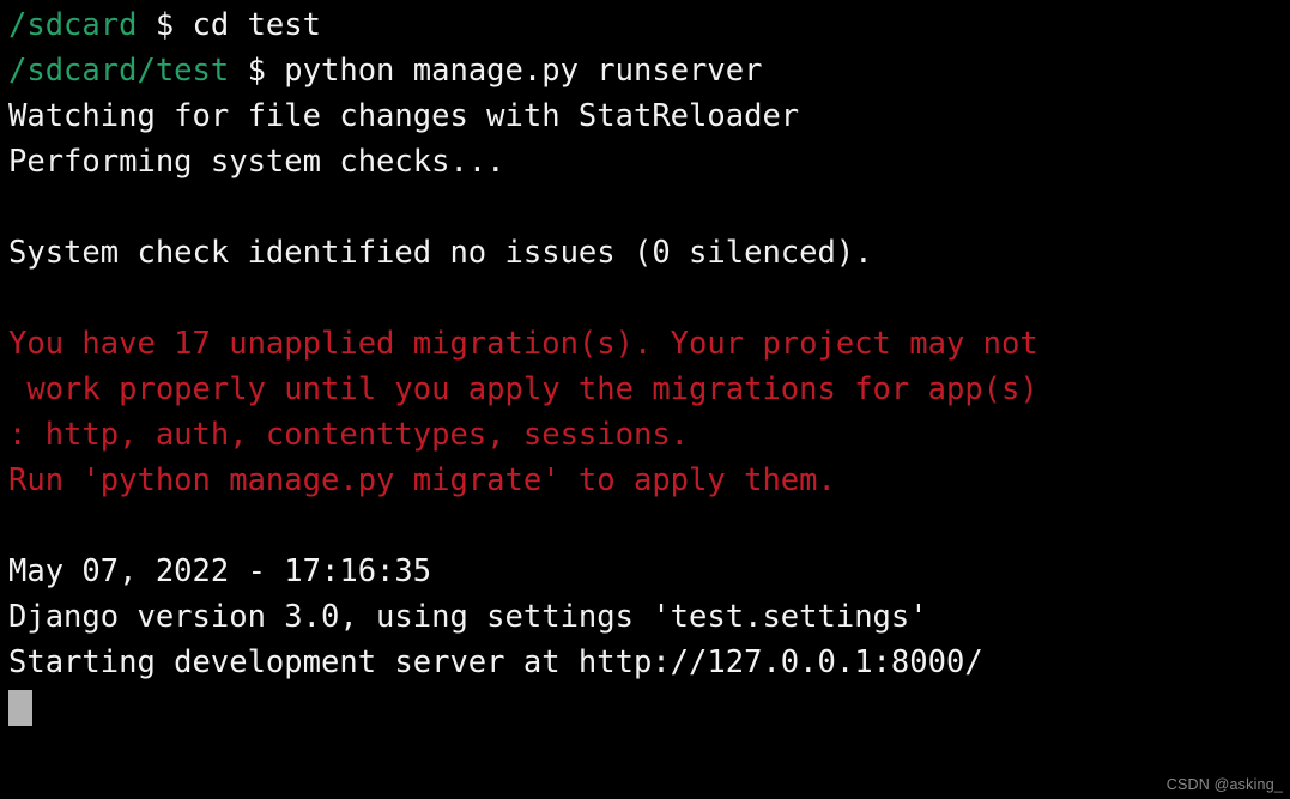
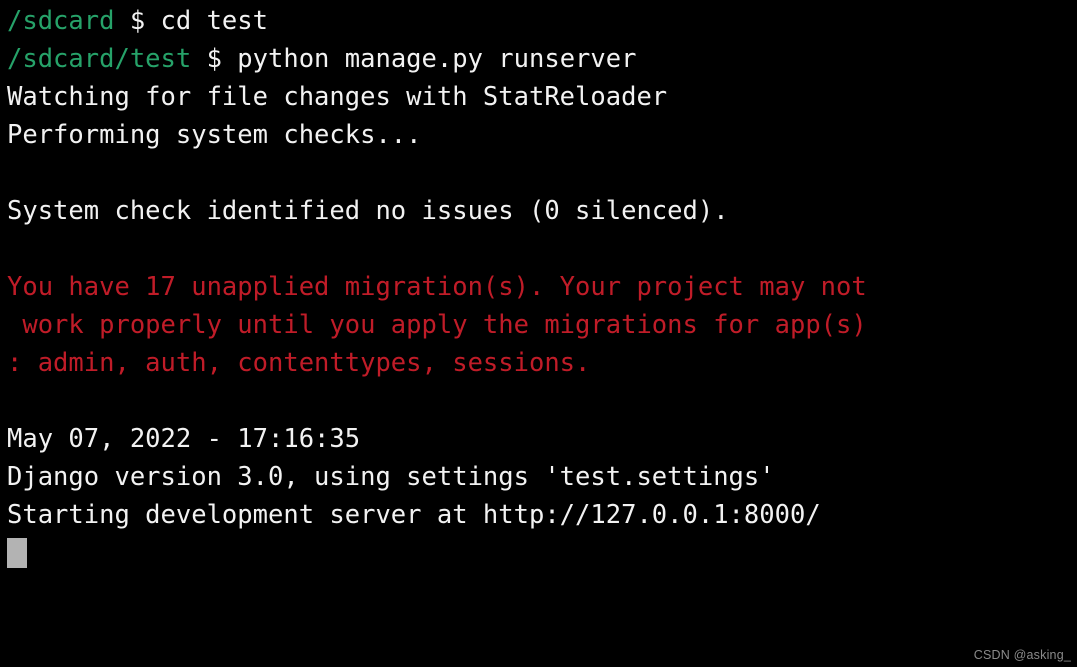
  /sdcard $ cd test
  /sdcard/test $ python manage.py runserver
  Watching for file changes with StatReloader
  Performing system checks...
  System check identified no issues (0 silenced).
  You have 17 unapplied migration(s). Your project may not
  work properly until you apply the migrations for app(s)
- : http, auth, contenttypes, sessions.
+ : admin, auth, contenttypes, sessions.
- Run 'python manage.py migrate' to apply them.
  May 07, 2022 - 17:16:35
  Django version 3.0, using settings 'test.settings'
  Starting development server at http://127.0.0.1:8000/
  CSDN @asking_
